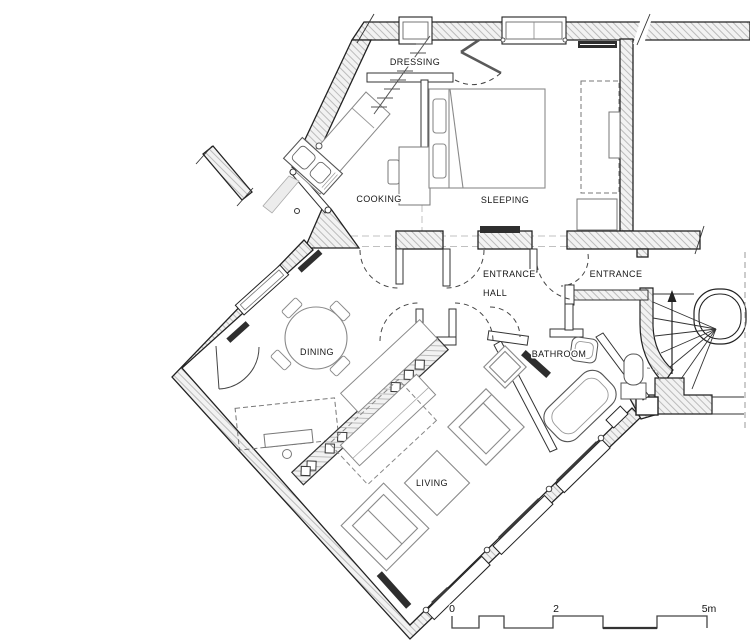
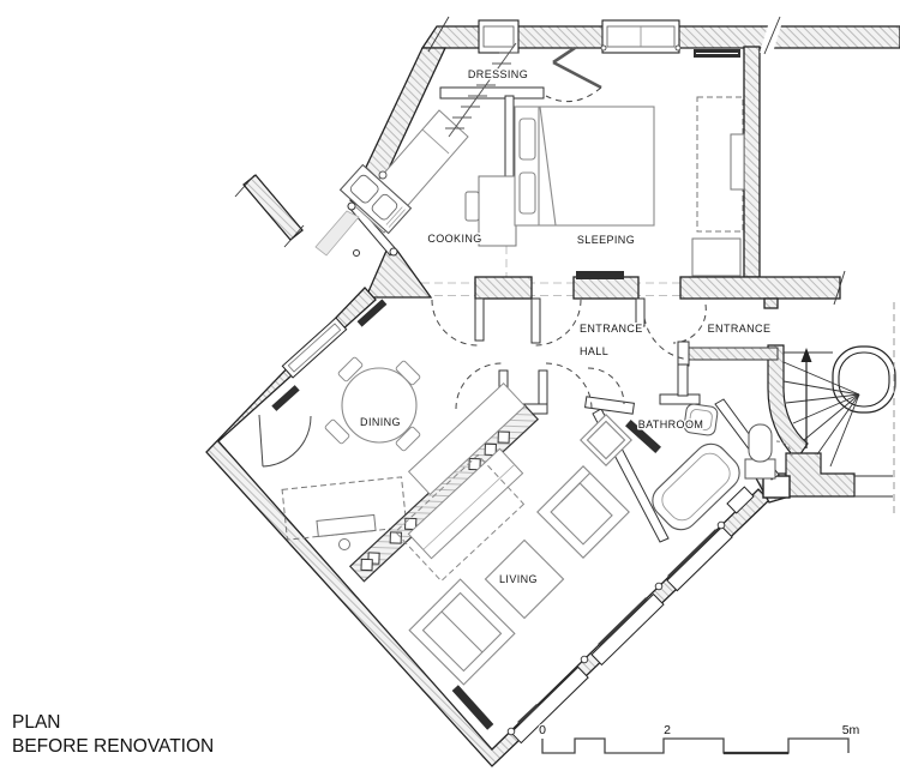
  DRESSING
  COOKING
  SLEEPING
  ENTRANCE
  HALL
  ENTRANCE
  DINING
  BATHROOM
  LIVING
+ PLAN
+ BEFORE RENOVATION
  0
  2
  5m
